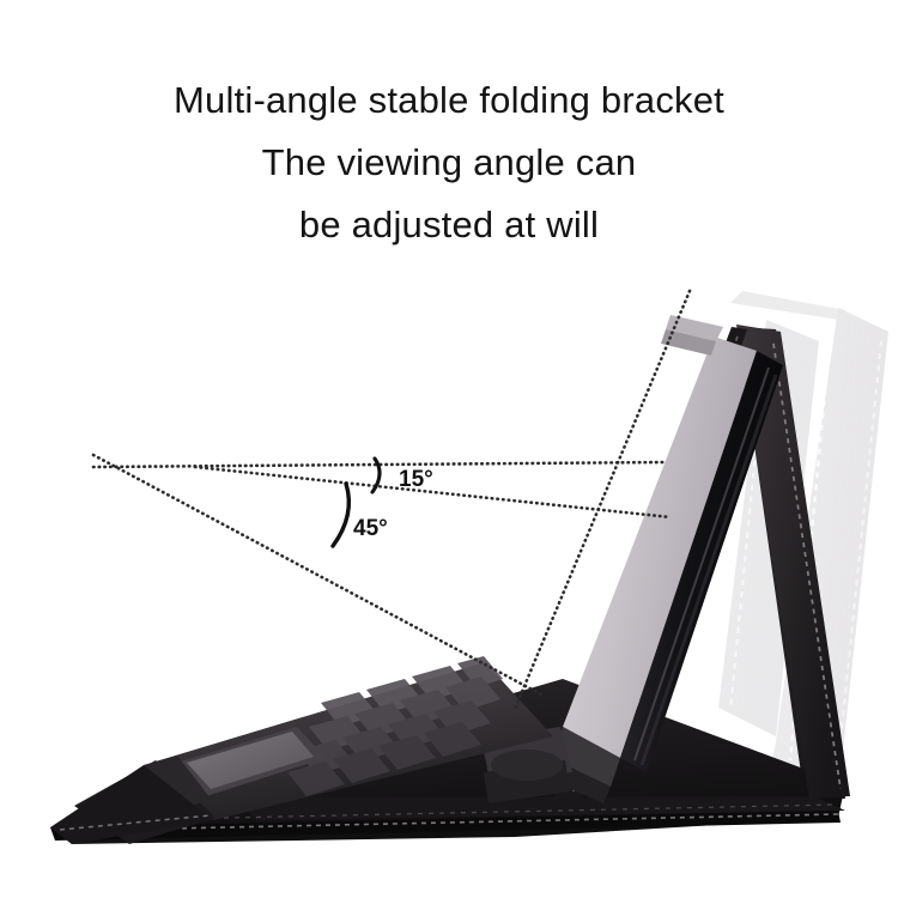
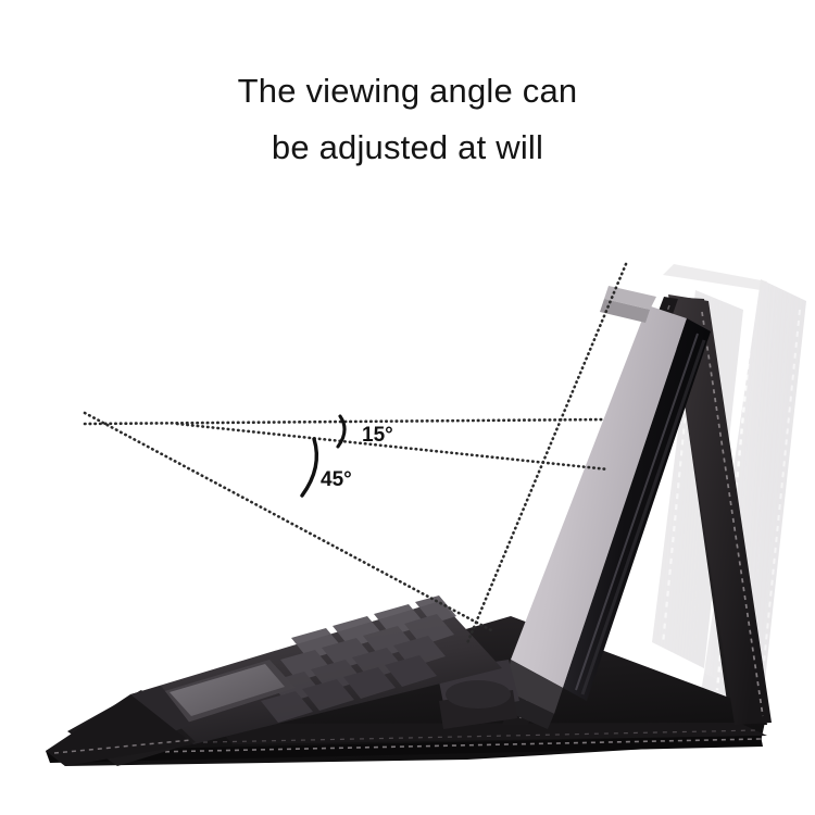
- Multi-angle stable folding bracket
  The viewing angle can
  be adjusted at will
  15°
  45°
